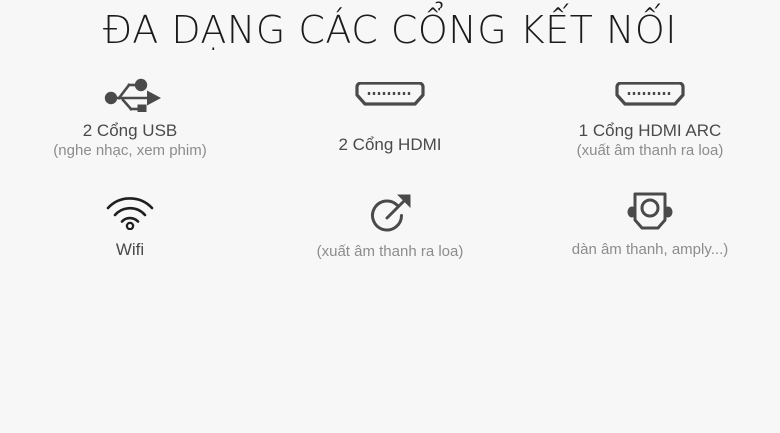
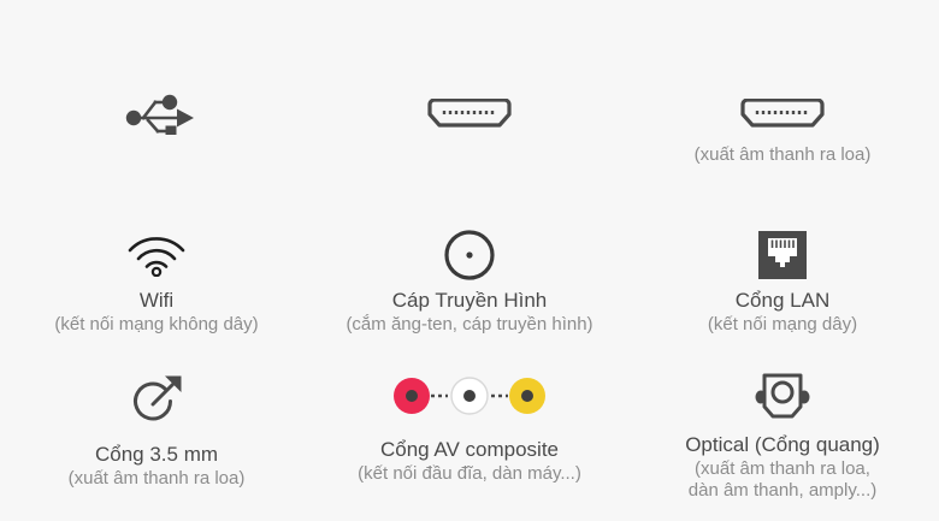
- ĐA DẠNG CÁC CỔNG KẾT NỐI
- 2 Cổng USB
- (nghe nhạc, xem phim)
- 2 Cổng HDMI
- 1 Cổng HDMI ARC
  (xuất âm thanh ra loa)
  Wifi
+ (kết nối mạng không dây)
+ Cáp Truyền Hình
+ (cắm ăng-ten, cáp truyền hình)
+ Cổng LAN
+ (kết nối mạng dây)
+ Cổng 3.5 mm
  (xuất âm thanh ra loa)
+ Cổng AV composite
+ (kết nối đầu đĩa, dàn máy...)
+ Optical (Cổng quang)
+ (xuất âm thanh ra loa,
  dàn âm thanh, amply...)
